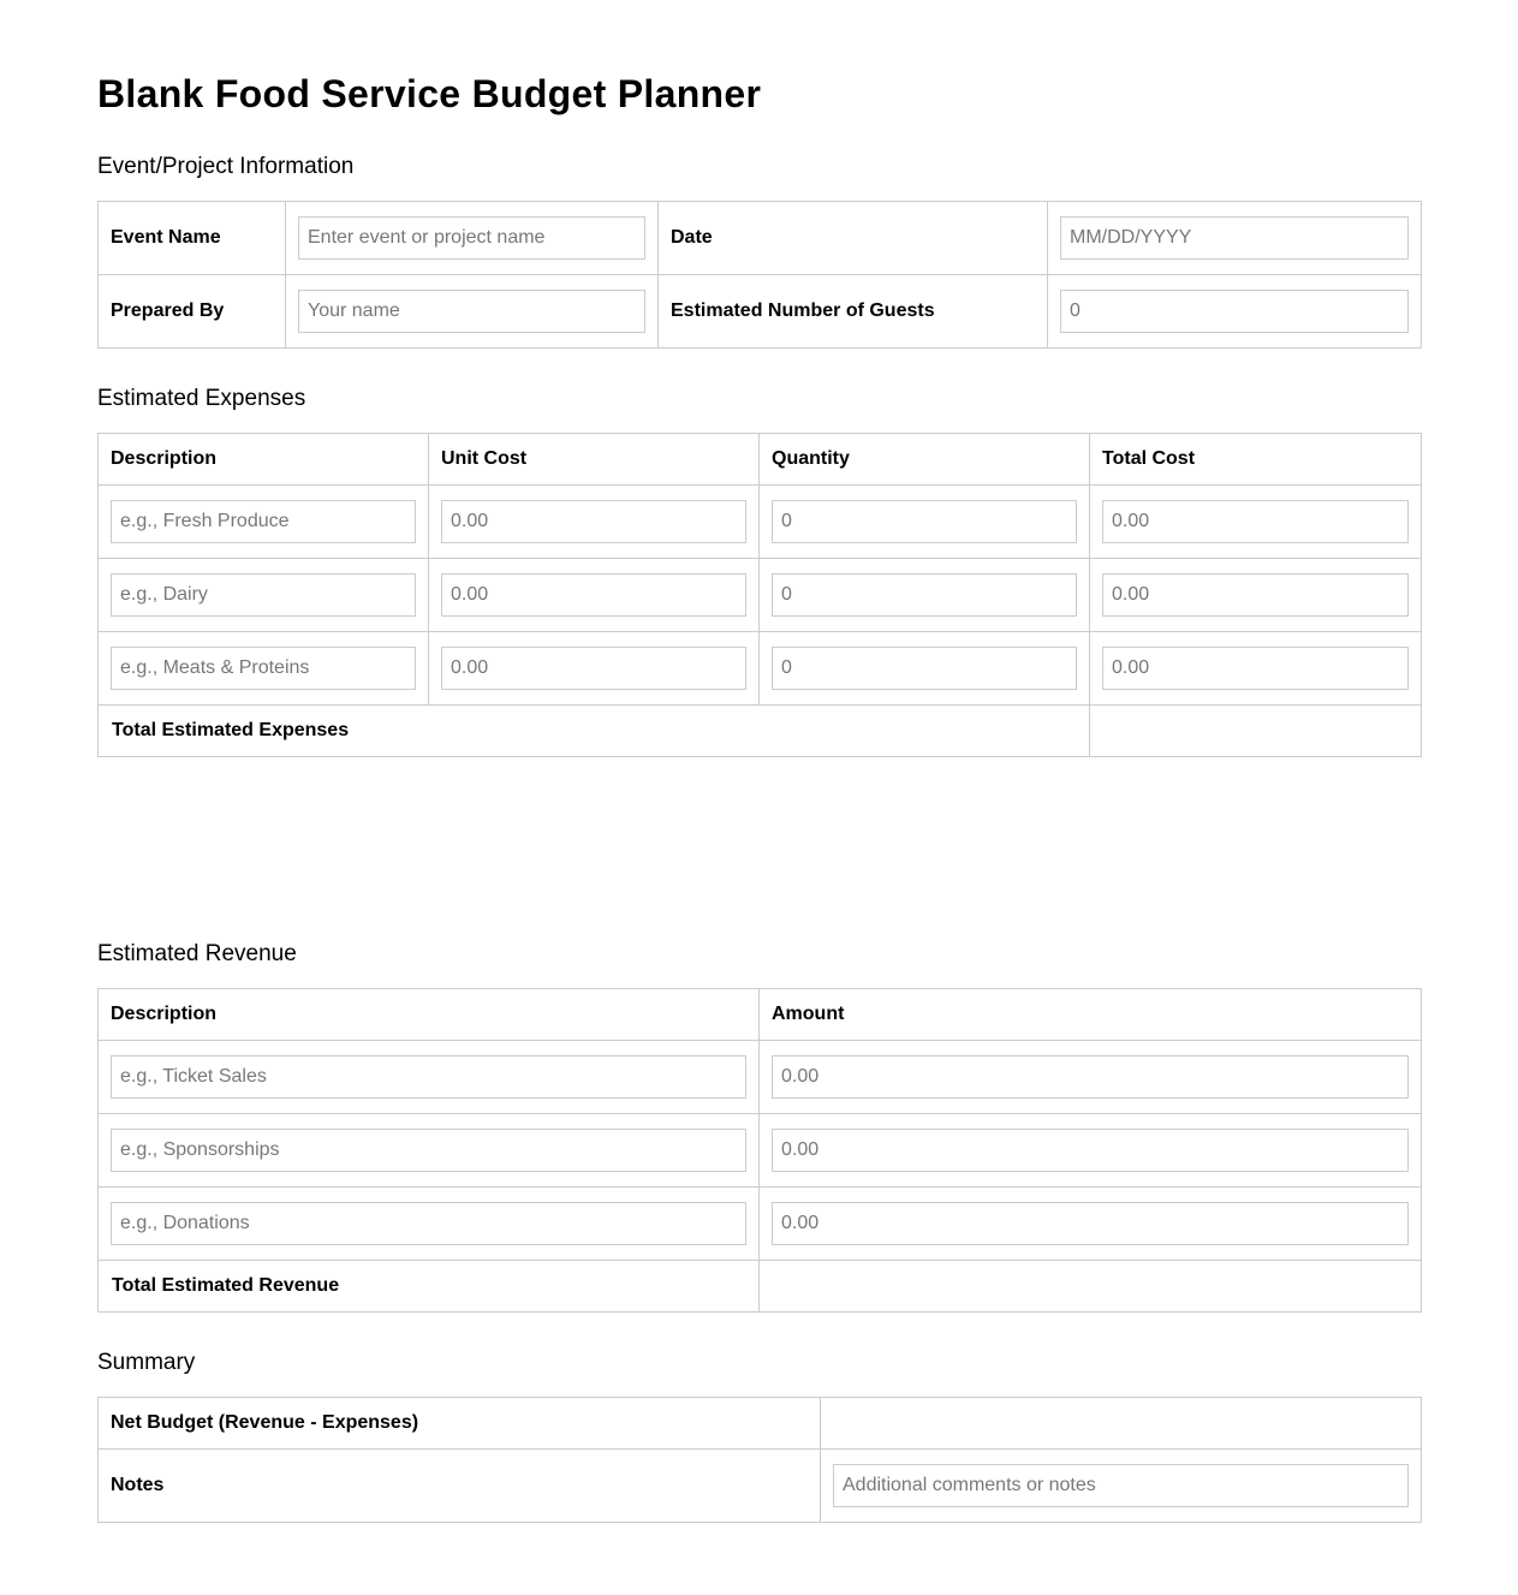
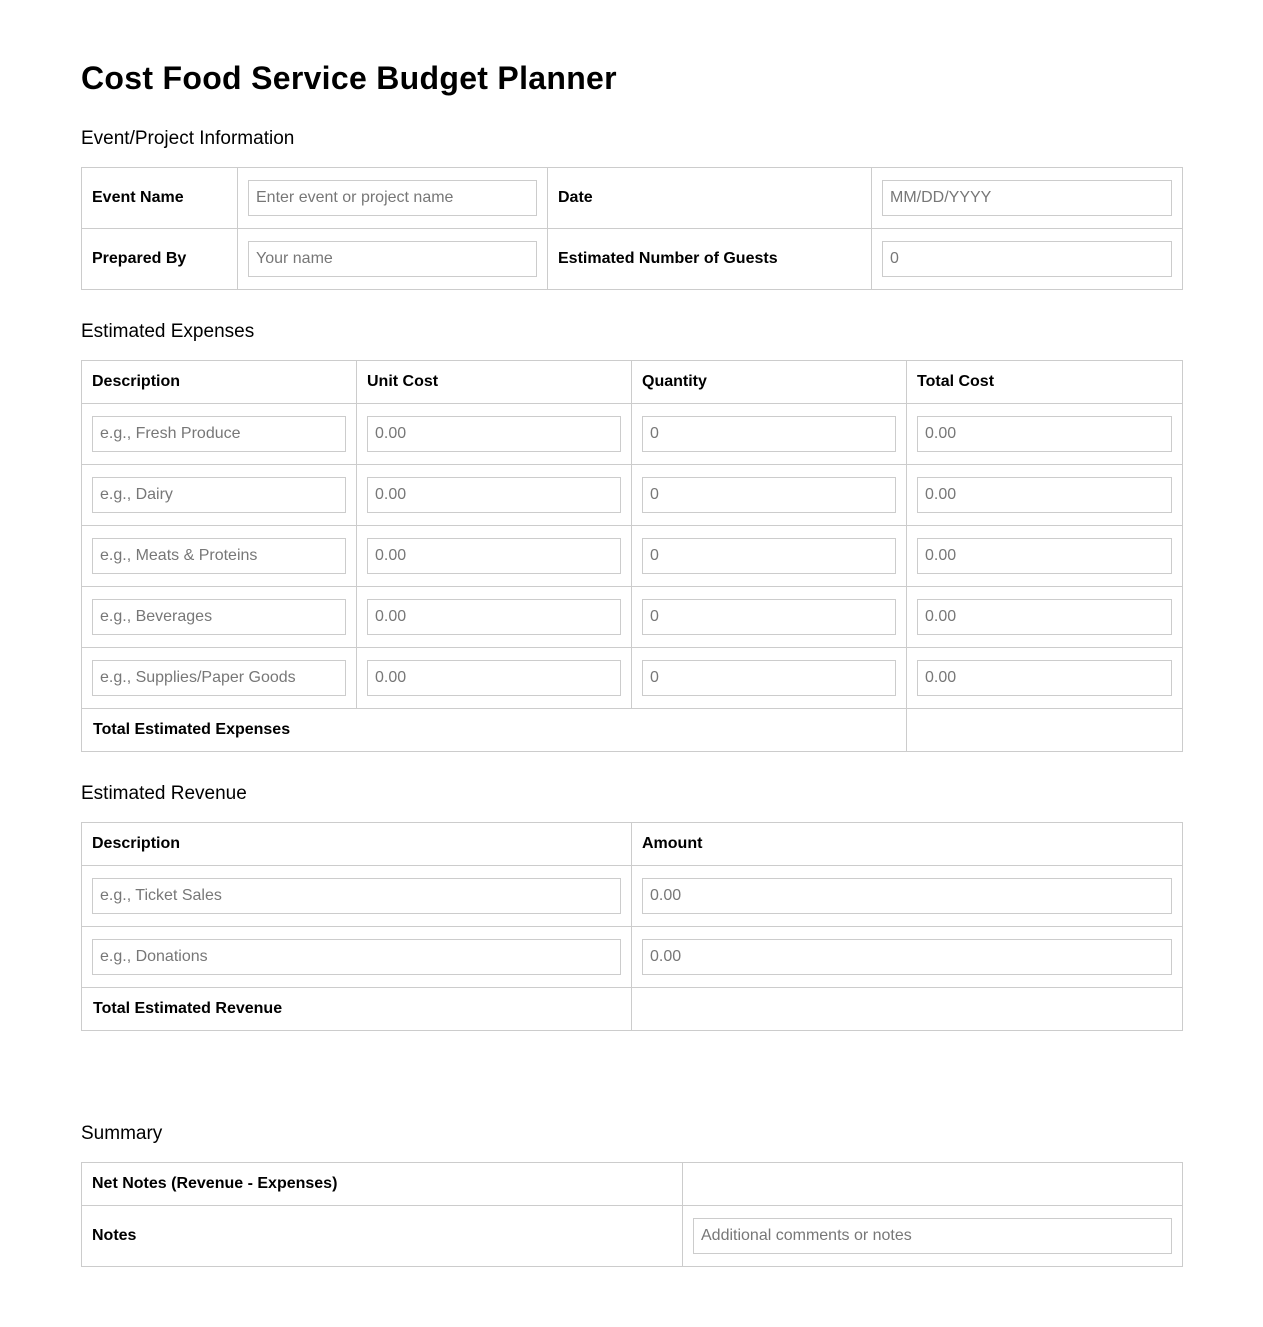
- Blank Food Service Budget Planner
+ Cost Food Service Budget Planner
  Event/Project Information
  Event Name	Enter event or project name	Date	MM/DD/YYYY
  Prepared By	Your name	Estimated Number of Guests	0
  Estimated Expenses
  Description	Unit Cost	Quantity	Total Cost
  e.g., Fresh Produce	0.00	0	0.00
  e.g., Dairy	0.00	0	0.00
  e.g., Meats & Proteins	0.00	0	0.00
+ e.g., Beverages	0.00	0	0.00
+ e.g., Supplies/Paper Goods	0.00	0	0.00
  Total Estimated Expenses
  Estimated Revenue
  Description	Amount
  e.g., Ticket Sales	0.00
- e.g., Sponsorships	0.00
  e.g., Donations	0.00
  Total Estimated Revenue
  Summary
- Net Budget (Revenue - Expenses)
+ Net Notes (Revenue - Expenses)
  Notes	Additional comments or notes
